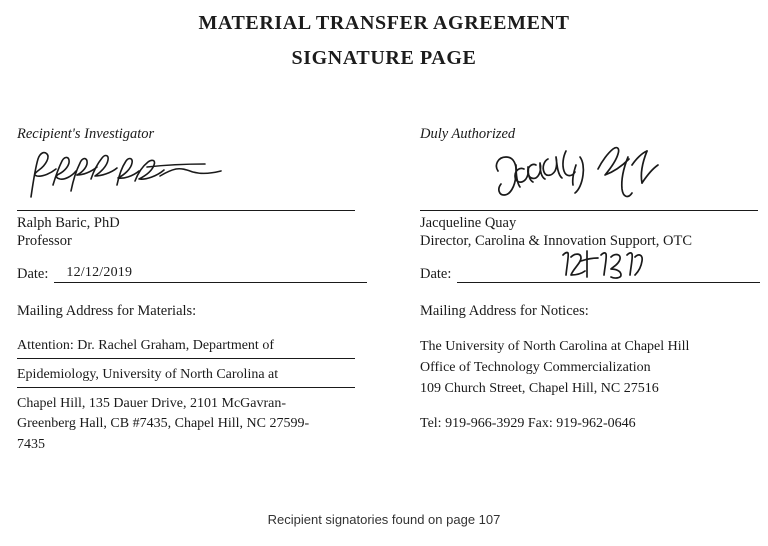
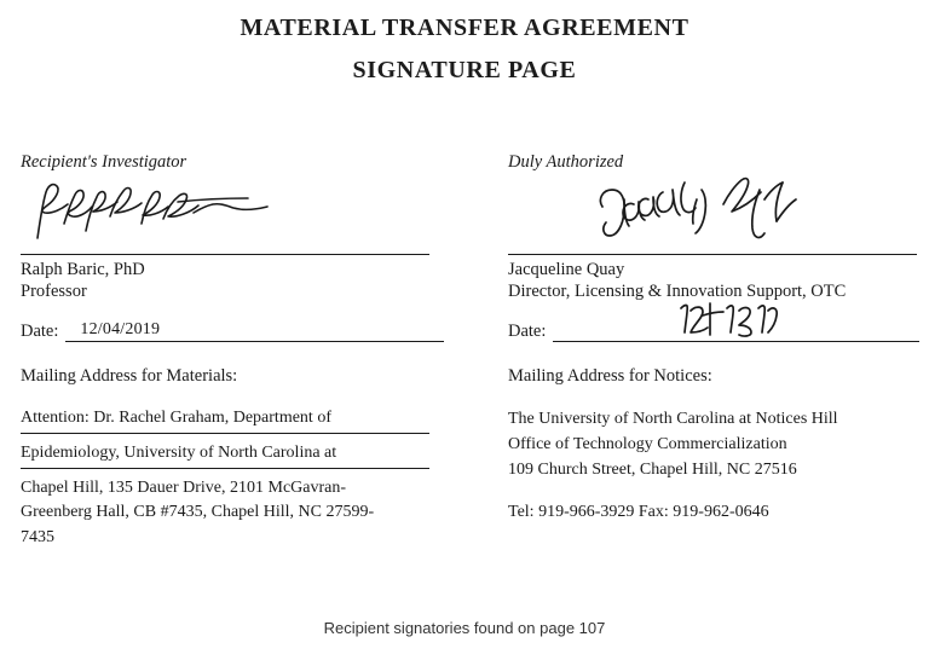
  MATERIAL TRANSFER AGREEMENT
  SIGNATURE PAGE
  Recipient's Investigator
  Ralph Baric, PhD
  Professor
  Date:
- 12/12/2019
+ 12/04/2019
  Mailing Address for Materials:
  Attention: Dr. Rachel Graham, Department of
  Epidemiology, University of North Carolina at
  Chapel Hill, 135 Dauer Drive, 2101 McGavran-
  Greenberg Hall, CB #7435, Chapel Hill, NC 27599-
  7435
  Duly Authorized
  Jacqueline Quay
- Director, Carolina & Innovation Support, OTC
+ Director, Licensing & Innovation Support, OTC
  Date:
  Mailing Address for Notices:
- The University of North Carolina at Chapel Hill
+ The University of North Carolina at Notices Hill
  Office of Technology Commercialization
  109 Church Street, Chapel Hill, NC 27516
  Tel: 919-966-3929 Fax: 919-962-0646
  Recipient signatories found on page 107
